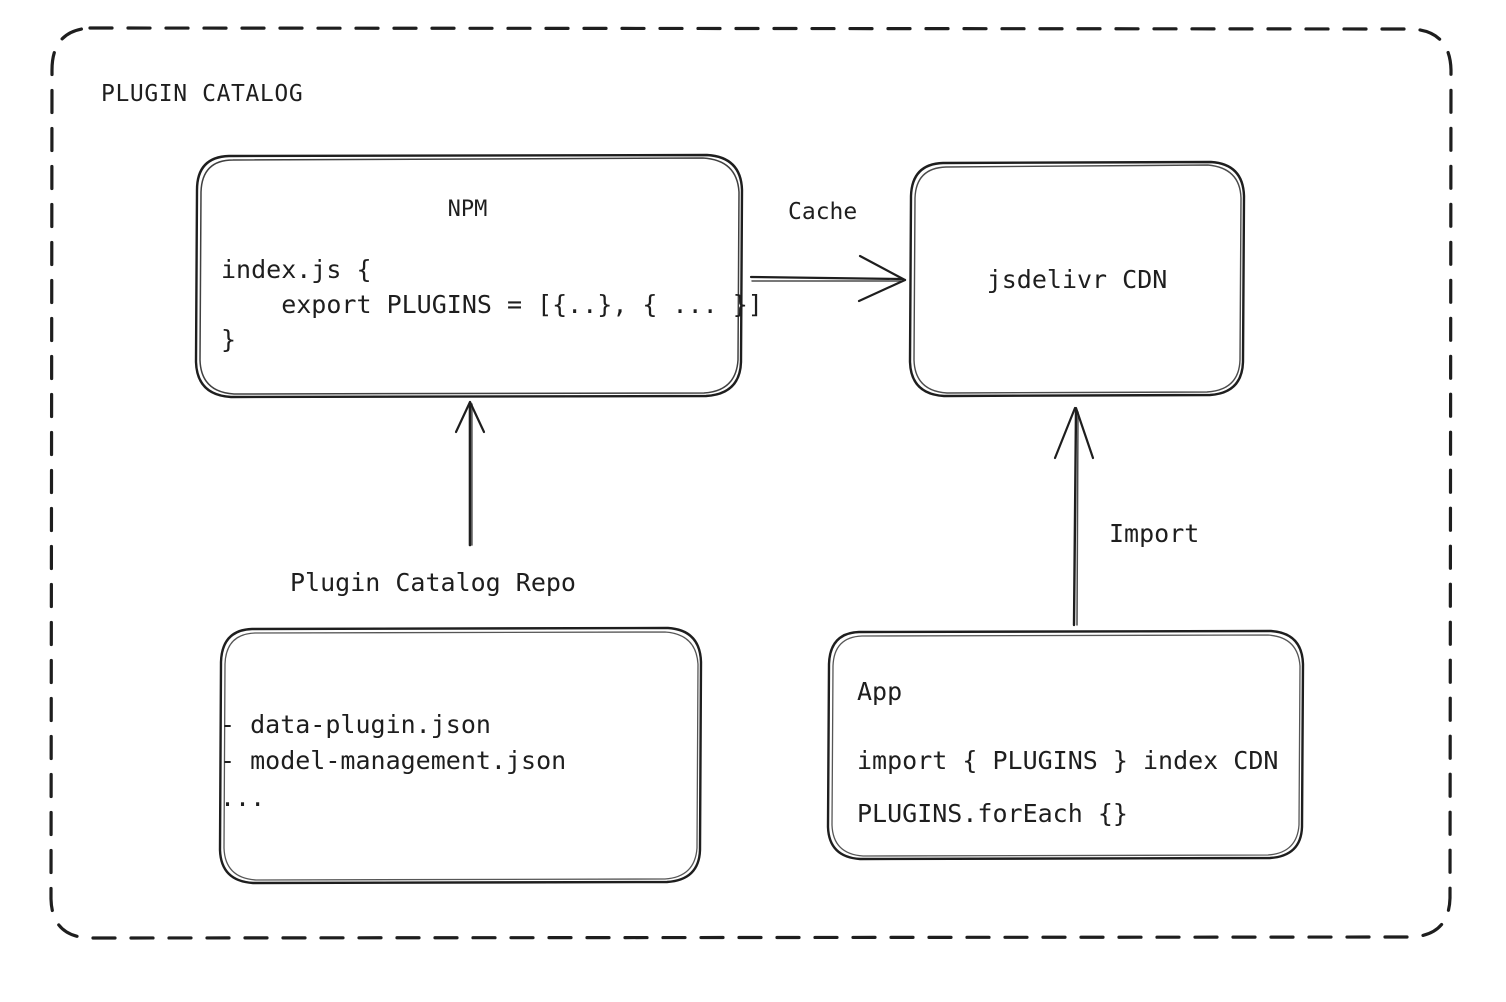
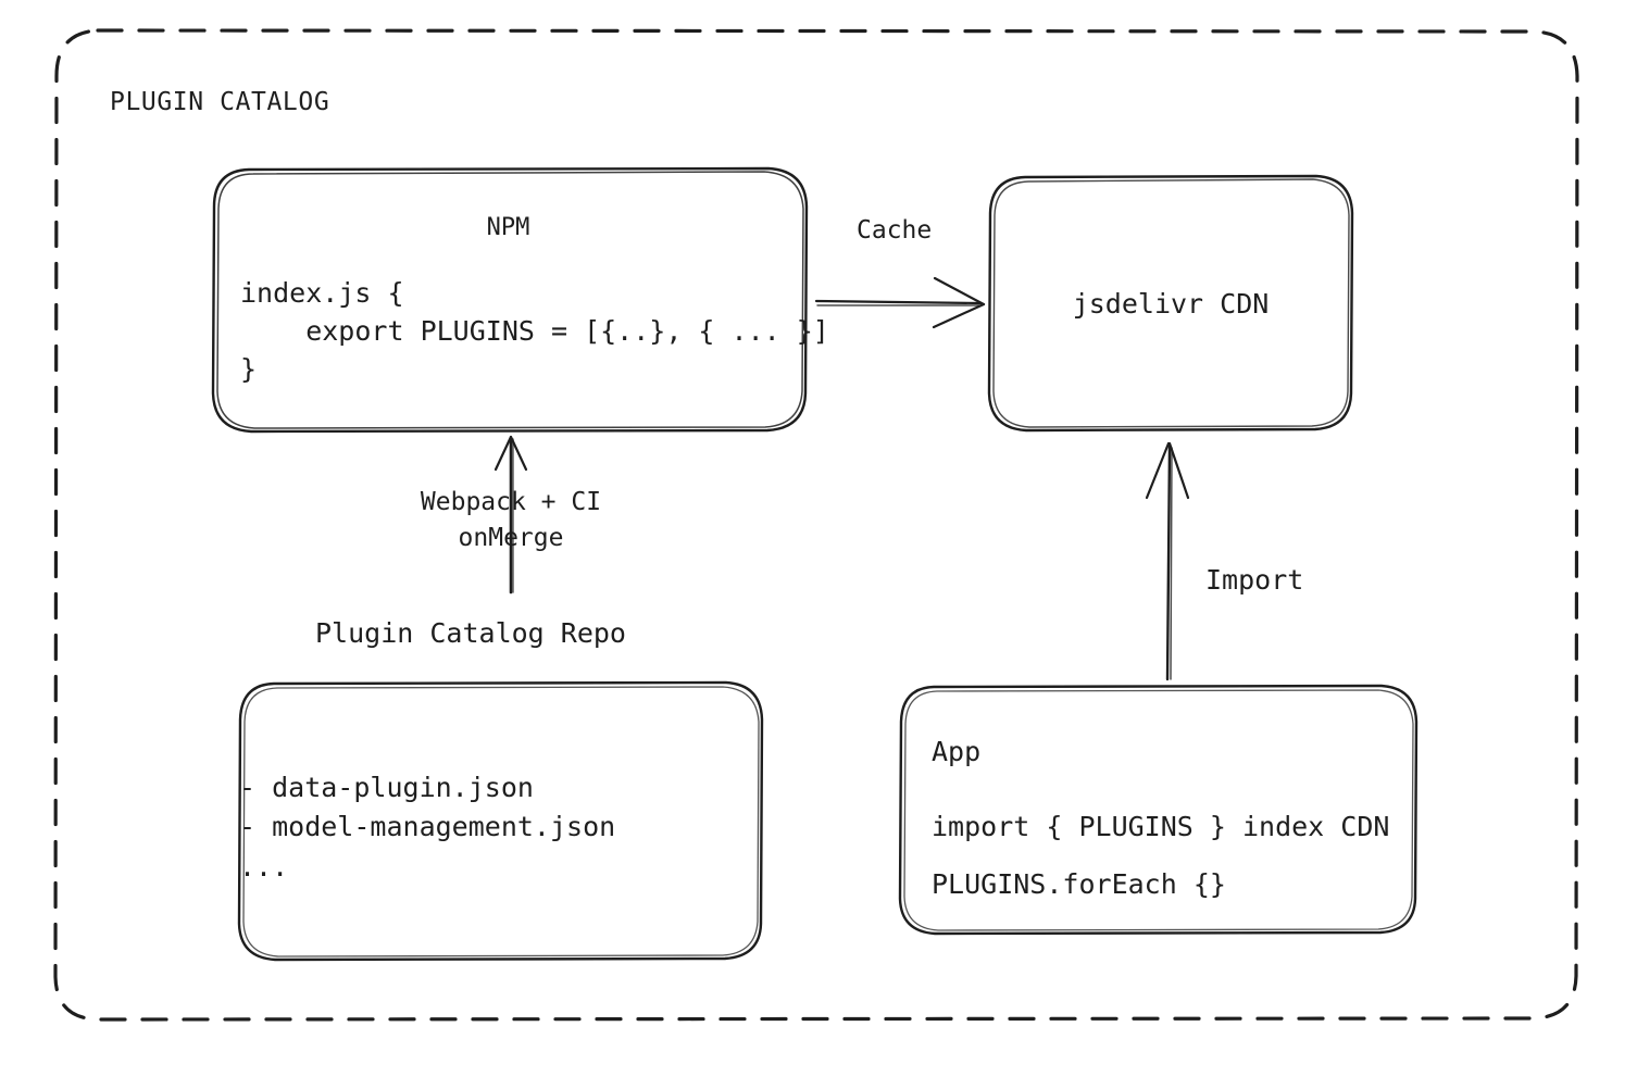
  PLUGIN CATALOG
  NPM
  index.js {
  export PLUGINS = [{..}, { ... }]
  }
  jsdelivr CDN
  Cache
+ Webpack + CI
+ onMerge
  Plugin Catalog Repo
  - data-plugin.json
  - model-management.json
  ...
  Import
  App
  import { PLUGINS } index CDN
  PLUGINS.forEach {}
